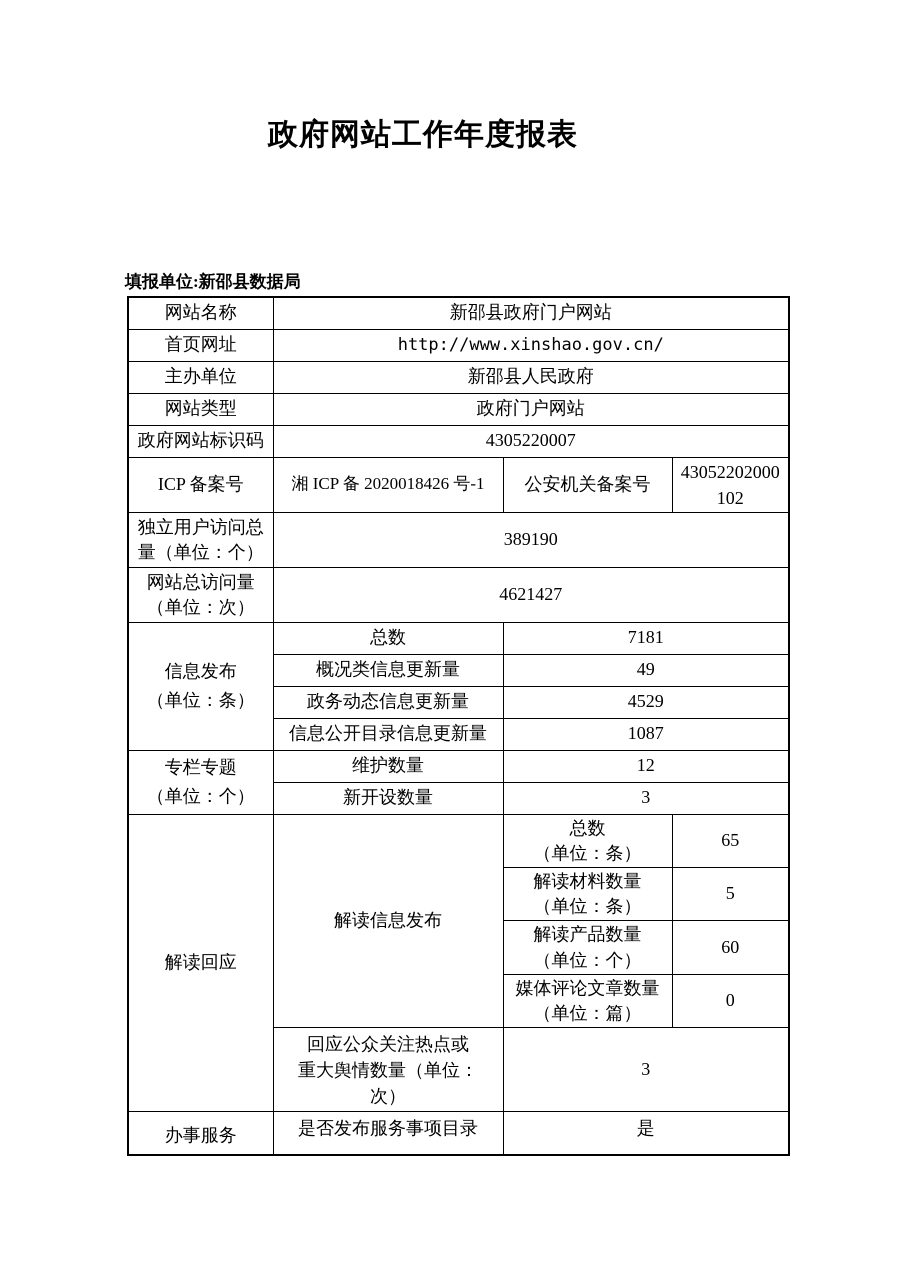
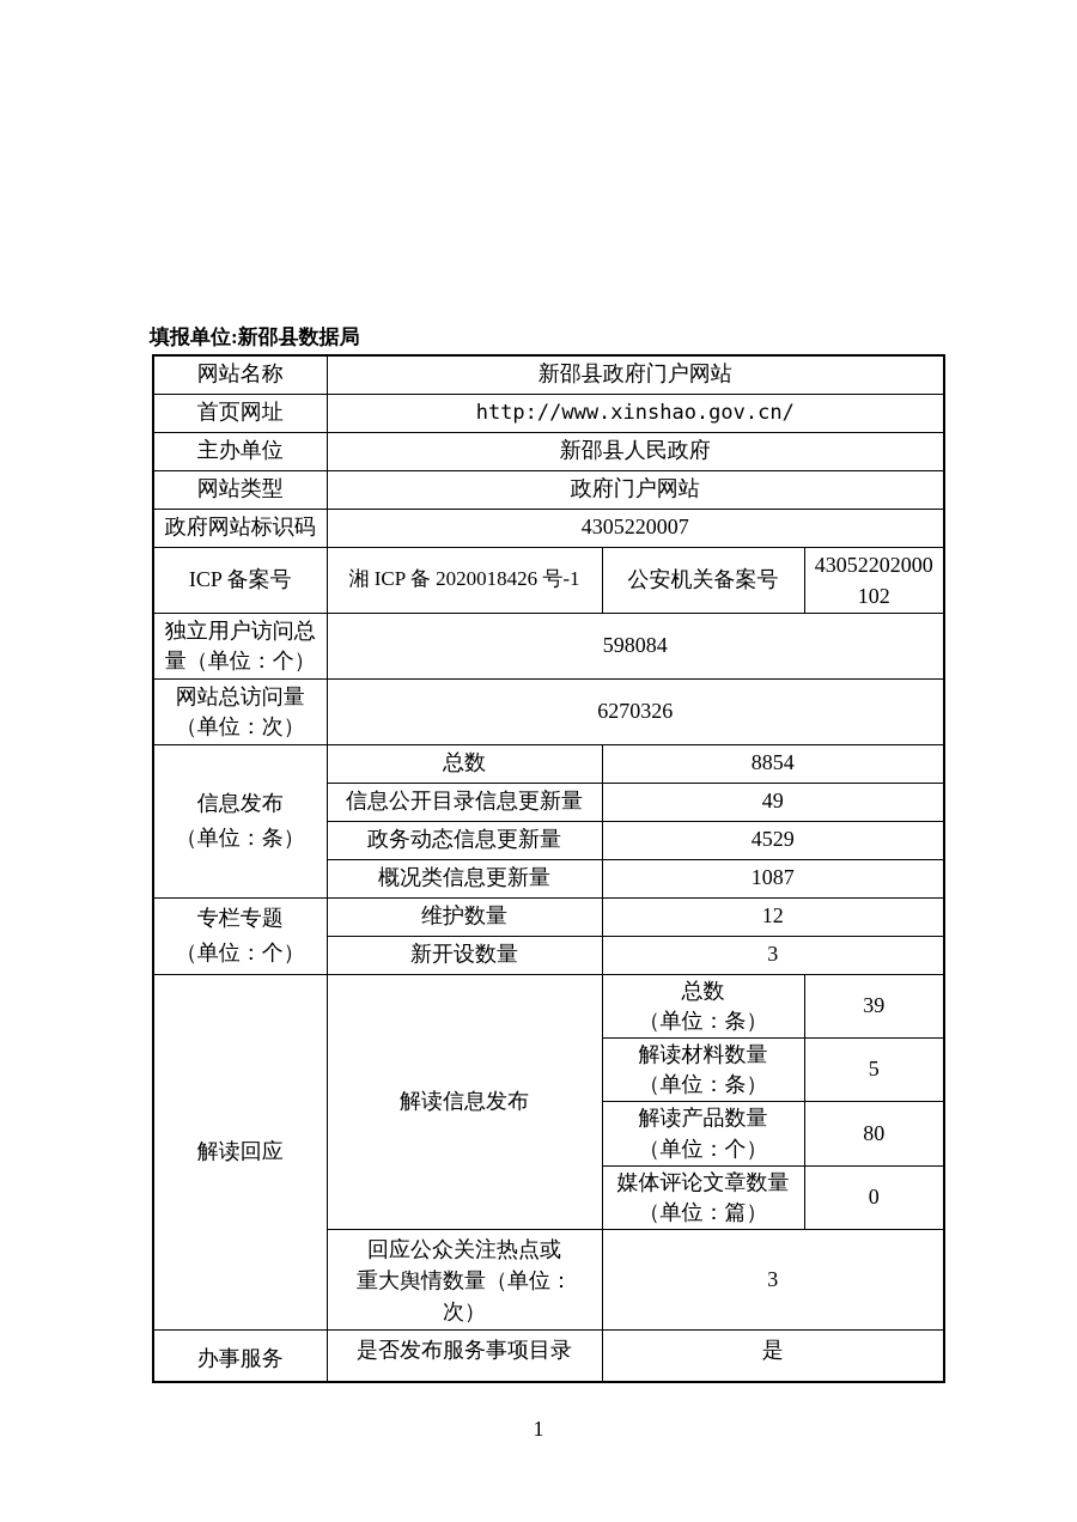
- 政府网站工作年度报表
  填报单位:新邵县数据局
  网站名称	新邵县政府门户网站
  首页网址	http://www.xinshao.gov.cn/
  主办单位	新邵县人民政府
  网站类型	政府门户网站
  政府网站标识码	4305220007
  ICP 备案号	湘 ICP 备 2020018426 号-1	公安机关备案号	43052202000 102
- 独立用户访问总量（单位：个）	389190
+ 独立用户访问总量（单位：个）	598084
- 网站总访问量（单位：次）	4621427
+ 网站总访问量（单位：次）	6270326
- 信息发布 （单位：条）	总数	7181
+ 信息发布 （单位：条）	总数	8854
- 概况类信息更新量	49
+ 信息公开目录信息更新量	49
  政务动态信息更新量	4529
- 信息公开目录信息更新量	1087
+ 概况类信息更新量	1087
  专栏专题 （单位：个）	维护数量	12
  新开设数量	3
- 解读回应	解读信息发布	总数 （单位：条）	65
+ 解读回应	解读信息发布	总数 （单位：条）	39
  解读材料数量 （单位：条）	5
- 解读产品数量 （单位：个）	60
+ 解读产品数量 （单位：个）	80
  媒体评论文章数量 （单位：篇）	0
  回应公众关注热点或 重大舆情数量（单位： 次）	3
  办事服务	是否发布服务事项目录	是
+ 1
